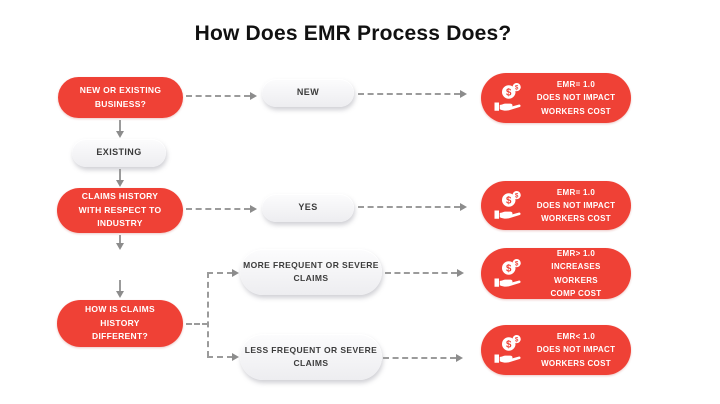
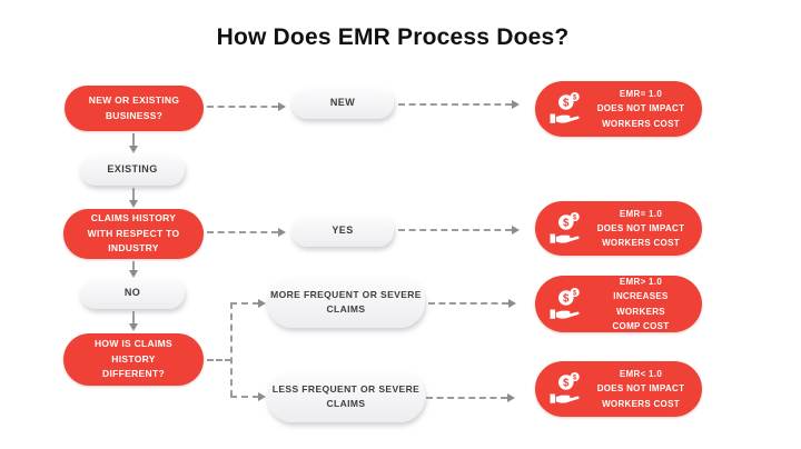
  How Does EMR Process Does?
  NEW OR EXISTING
  BUSINESS?
  EXISTING
  CLAIMS HISTORY
  WITH RESPECT TO
  INDUSTRY
+ NO
  HOW IS CLAIMS
  HISTORY
  DIFFERENT?
  NEW
  YES
  MORE FREQUENT OR SEVERE
  CLAIMS
  LESS FREQUENT OR SEVERE
  CLAIMS
  $
  EMR= 1.0
  DOES NOT IMPACT
  WORKERS COST
  $
  EMR= 1.0
  DOES NOT IMPACT
  WORKERS COST
  $
  EMR> 1.0
  INCREASES WORKERS
  COMP COST
  $
  EMR< 1.0
  DOES NOT IMPACT
  WORKERS COST
